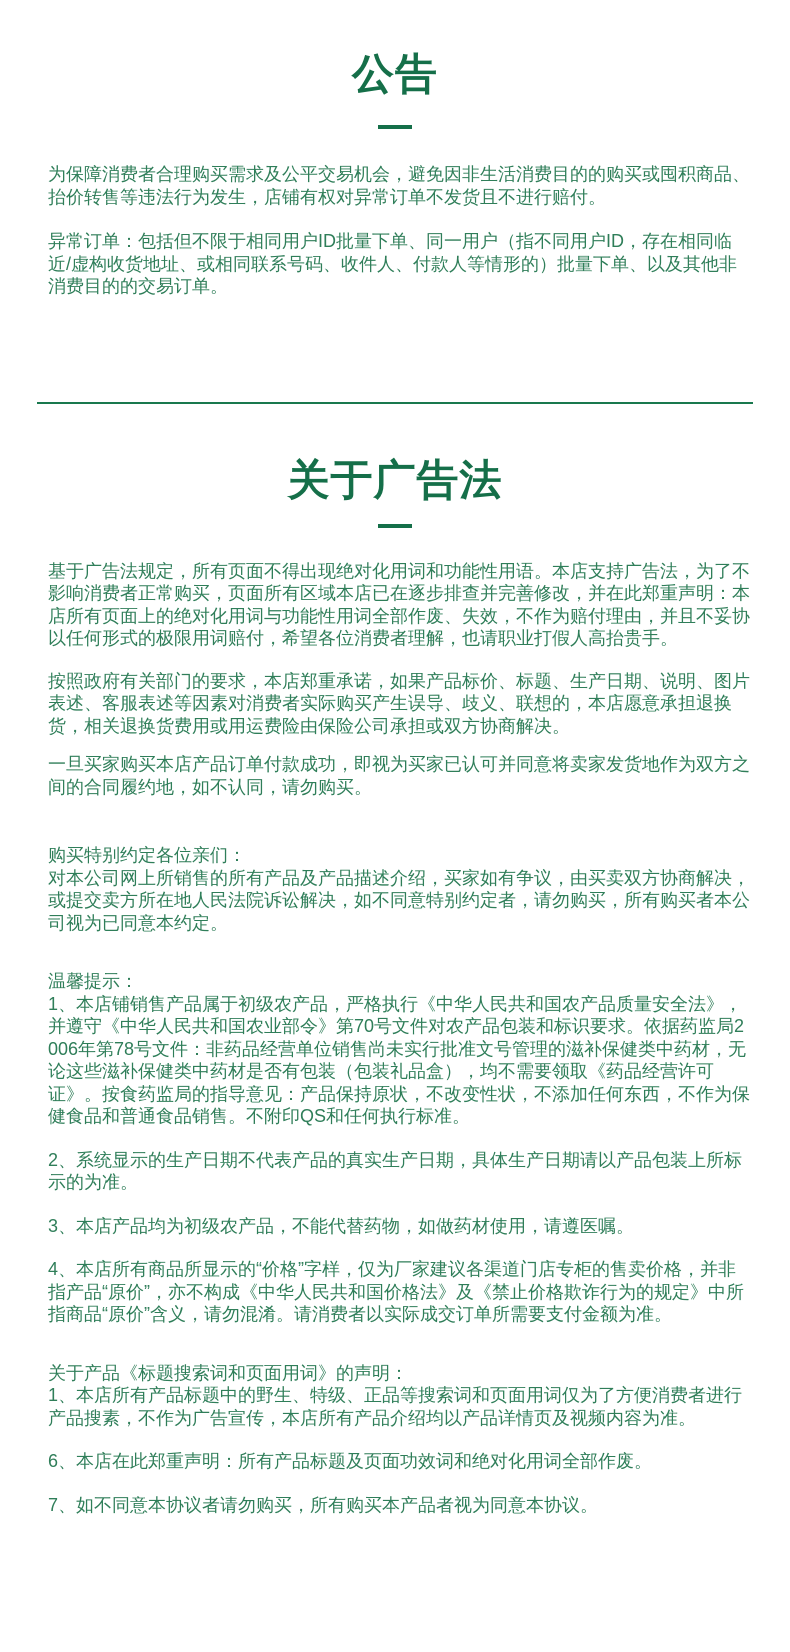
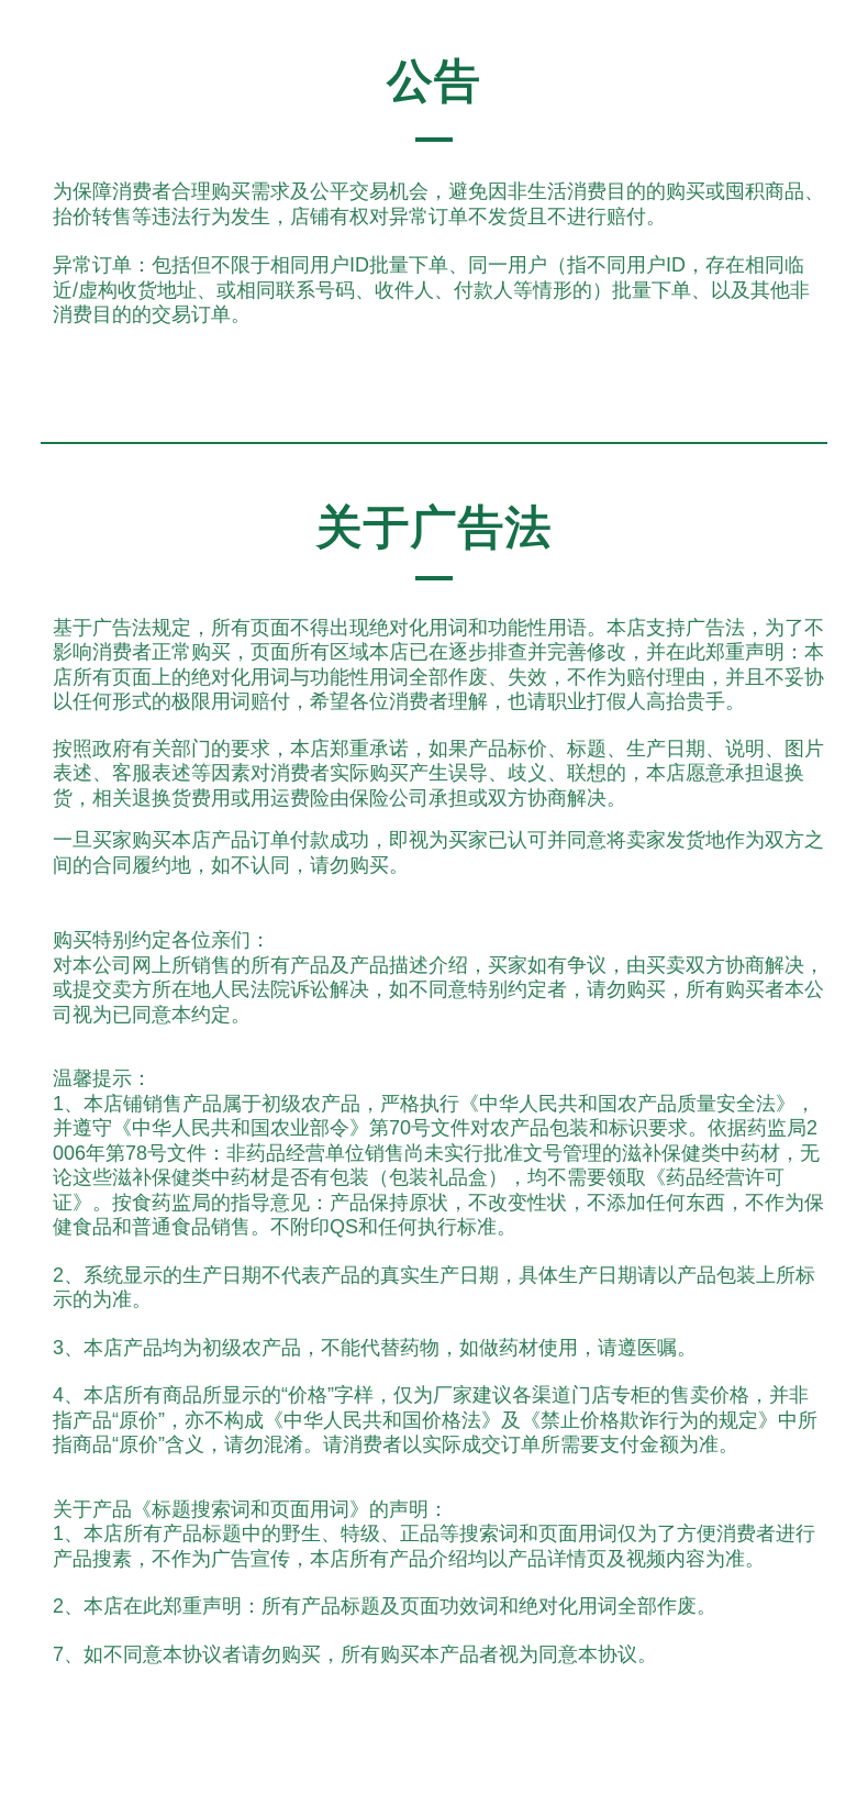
  公告
  为保障消费者合理购买需求及公平交易机会，避免因非生活消费目的的购买或囤积商品、抬价转售等违法行为发生，店铺有权对异常订单不发货且不进行赔付。
  异常订单：包括但不限于相同用户ID批量下单、同一用户（指不同用户ID，存在相同临近/虚构收货地址、或相同联系号码、收件人、付款人等情形的）批量下单、以及其他非消费目的的交易订单。
  关于广告法
  基于广告法规定，所有页面不得出现绝对化用词和功能性用语。本店支持广告法，为了不影响消费者正常购买，页面所有区域本店已在逐步排查并完善修改，并在此郑重声明：本店所有页面上的绝对化用词与功能性用词全部作废、失效，不作为赔付理由，并且不妥协以任何形式的极限用词赔付，希望各位消费者理解，也请职业打假人高抬贵手。
  按照政府有关部门的要求，本店郑重承诺，如果产品标价、标题、生产日期、说明、图片表述、客服表述等因素对消费者实际购买产生误导、歧义、联想的，本店愿意承担退换货，相关退换货费用或用运费险由保险公司承担或双方协商解决。
  一旦买家购买本店产品订单付款成功，即视为买家已认可并同意将卖家发货地作为双方之间的合同履约地，如不认同，请勿购买。
  购买特别约定各位亲们：
  对本公司网上所销售的所有产品及产品描述介绍，买家如有争议，由买卖双方协商解决，或提交卖方所在地人民法院诉讼解决，如不同意特别约定者，请勿购买，所有购买者本公司视为已同意本约定。
  温馨提示：
  1、本店铺销售产品属于初级农产品，严格执行《中华人民共和国农产品质量安全法》，并遵守《中华人民共和国农业部令》第70号文件对农产品包装和标识要求。依据药监局2006年第78号文件：非药品经营单位销售尚未实行批准文号管理的滋补保健类中药材，无论这些滋补保健类中药材是否有包装（包装礼品盒），均不需要领取《药品经营许可证》。按食药监局的指导意见：产品保持原状，不改变性状，不添加任何东西，不作为保健食品和普通食品销售。不附印QS和任何执行标准。
  2、系统显示的生产日期不代表产品的真实生产日期，具体生产日期请以产品包装上所标示的为准。
  3、本店产品均为初级农产品，不能代替药物，如做药材使用，请遵医嘱。
  4、本店所有商品所显示的“价格”字样，仅为厂家建议各渠道门店专柜的售卖价格，并非指产品“原价”，亦不构成《中华人民共和国价格法》及《禁止价格欺诈行为的规定》中所指商品“原价”含义，请勿混淆。请消费者以实际成交订单所需要支付金额为准。
  关于产品《标题搜索词和页面用词》的声明：
  1、本店所有产品标题中的野生、特级、正品等搜索词和页面用词仅为了方便消费者进行产品搜素，不作为广告宣传，本店所有产品介绍均以产品详情页及视频内容为准。
- 6、本店在此郑重声明：所有产品标题及页面功效词和绝对化用词全部作废。
+ 2、本店在此郑重声明：所有产品标题及页面功效词和绝对化用词全部作废。
  7、如不同意本协议者请勿购买，所有购买本产品者视为同意本协议。
